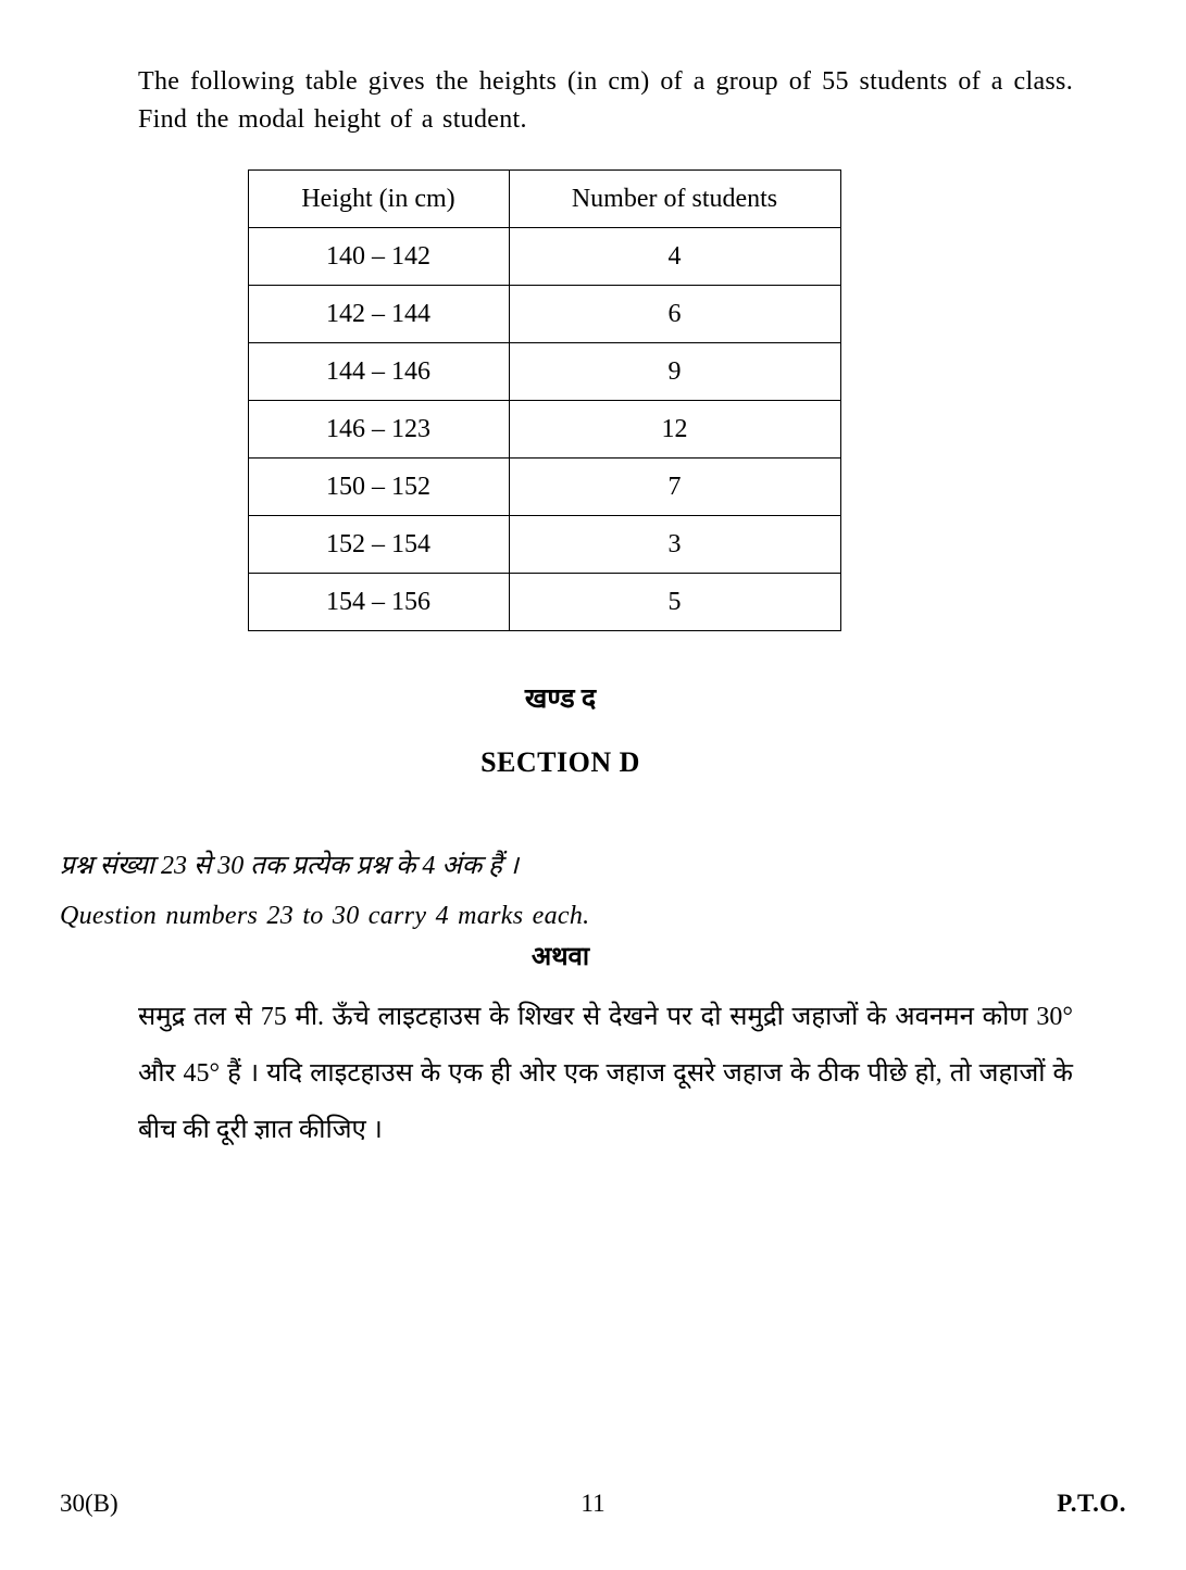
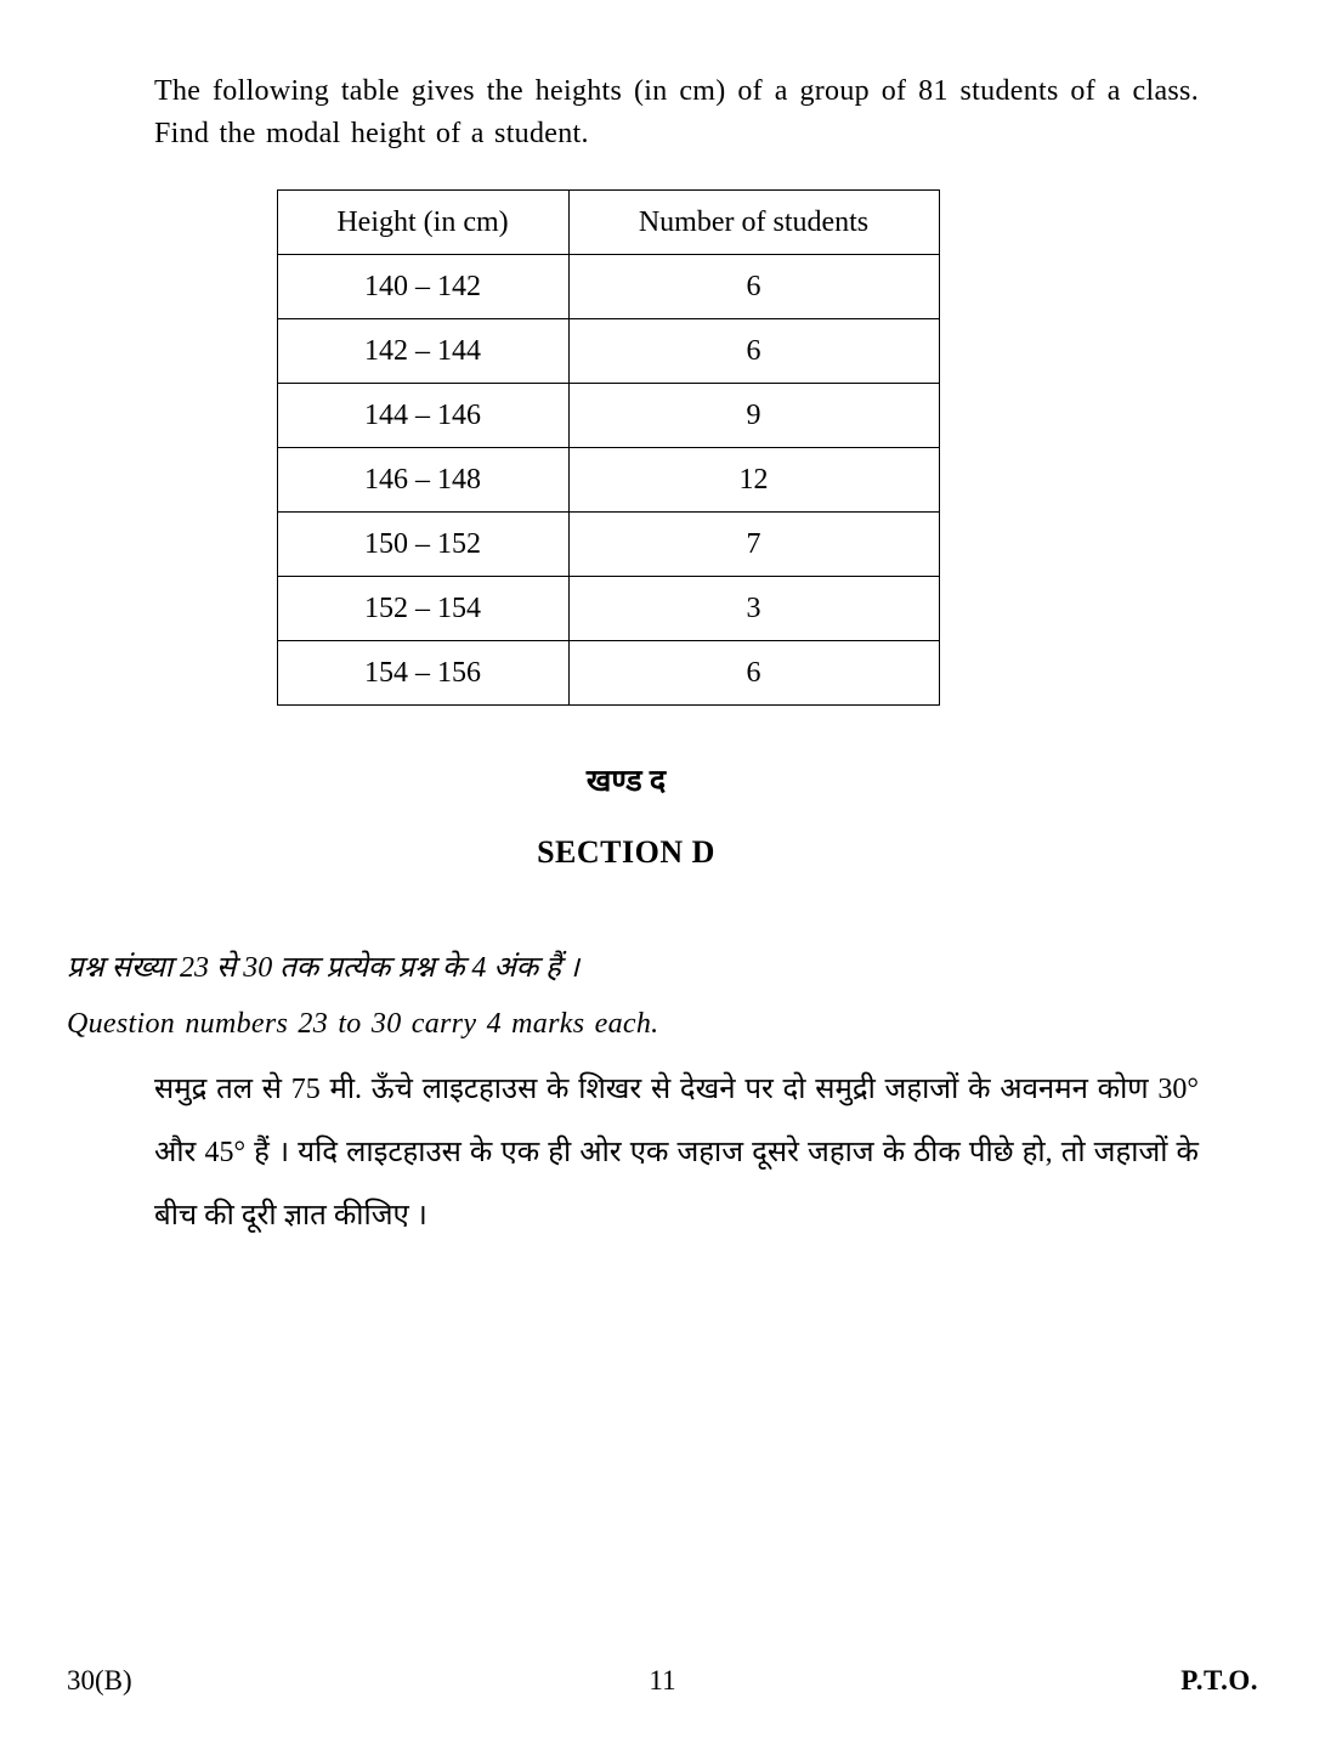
- The following table gives the heights (in cm) of a group of 55 students of a class. Find the modal height of a student.
+ The following table gives the heights (in cm) of a group of 81 students of a class. Find the modal height of a student.
  Height (in cm)	Number of students
- 140 – 142	4
+ 140 – 142	6
  142 – 144	6
  144 – 146	9
- 146 – 123	12
+ 146 – 148	12
  150 – 152	7
  152 – 154	3
- 154 – 156	5
+ 154 – 156	6
  खण्ड द
  SECTION D
  प्रश्न संख्या 23 से 30 तक प्रत्येक प्रश्न के 4 अंक हैं ।
  Question numbers 23 to 30 carry 4 marks each.
- अथवा
  समुद्र तल से 75 मी. ऊँचे लाइटहाउस के शिखर से देखने पर दो समुद्री जहाजों के अवनमन कोण 30° और 45° हैं । यदि लाइटहाउस के एक ही ओर एक जहाज दूसरे जहाज के ठीक पीछे हो, तो जहाजों के बीच की दूरी ज्ञात कीजिए ।
  30(B)
  11
  P.T.O.
